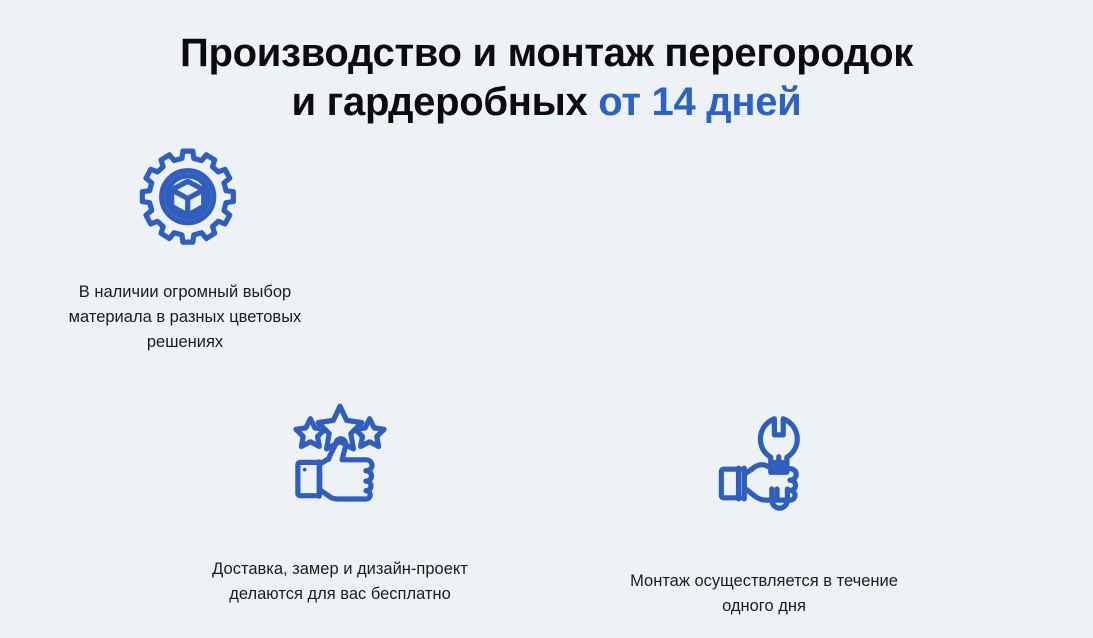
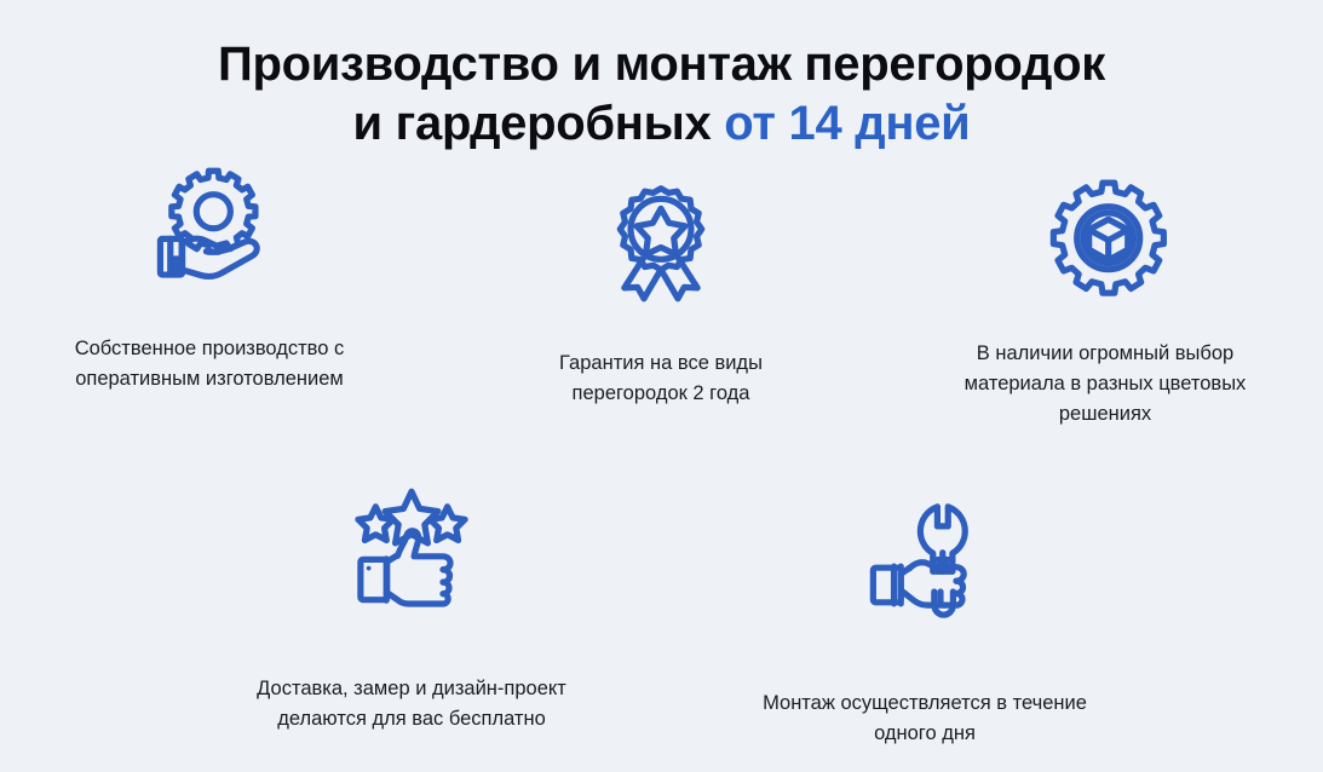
  Производство и монтаж перегородок
  и гардеробных от 14 дней
+ Собственное производство с оперативным изготовлением
+ Гарантия на все виды перегородок 2 года
  В наличии огромный выбор материала в разных цветовых решениях
  Доставка, замер и дизайн-проект делаются для вас бесплатно
  Монтаж осуществляется в течение одного дня
